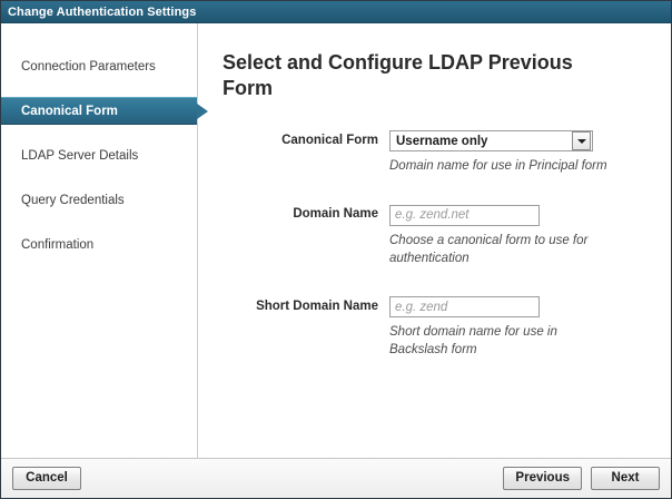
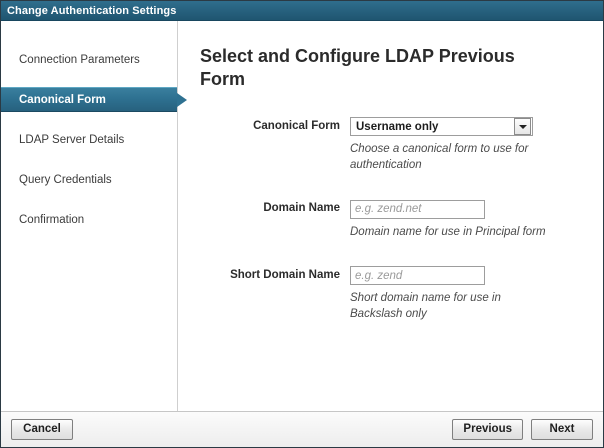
  Change Authentication Settings
  Connection Parameters
  Canonical Form
  LDAP Server Details
  Query Credentials
  Confirmation
  Select and Configure LDAP Previous Form
  Canonical Form
  Username only
- Domain name for use in Principal form
+ Choose a canonical form to use for authentication
  Domain Name
  e.g. zend.net
- Choose a canonical form to use for authentication
+ Domain name for use in Principal form
  Short Domain Name
  e.g. zend
- Short domain name for use in Backslash form
+ Short domain name for use in Backslash only
  Cancel
  Previous
  Next
